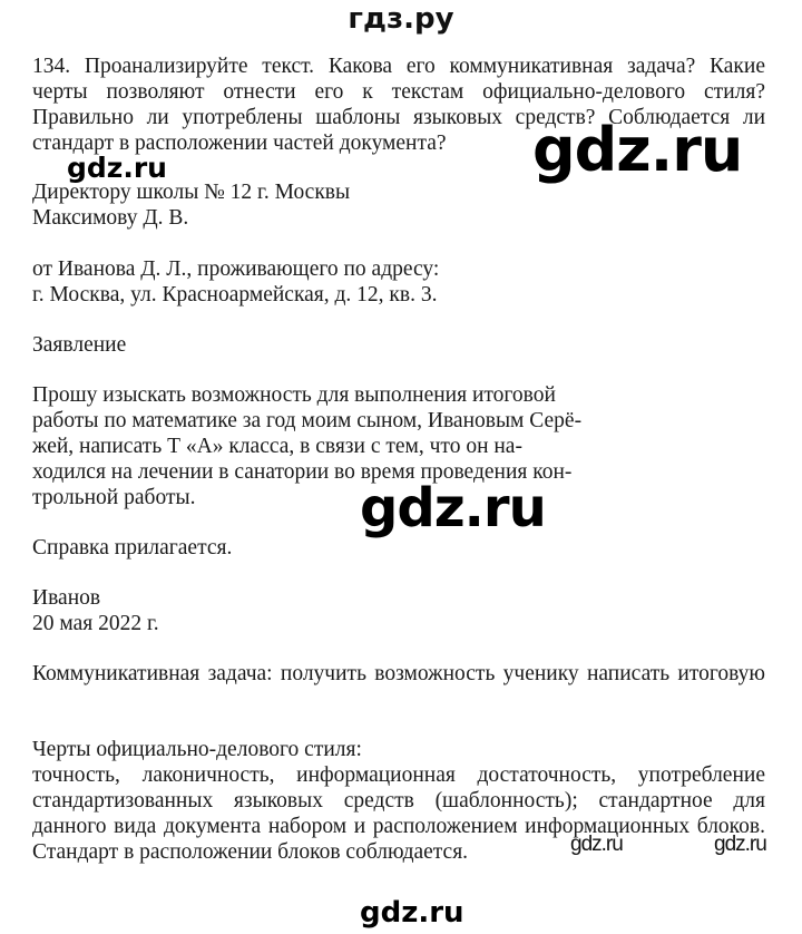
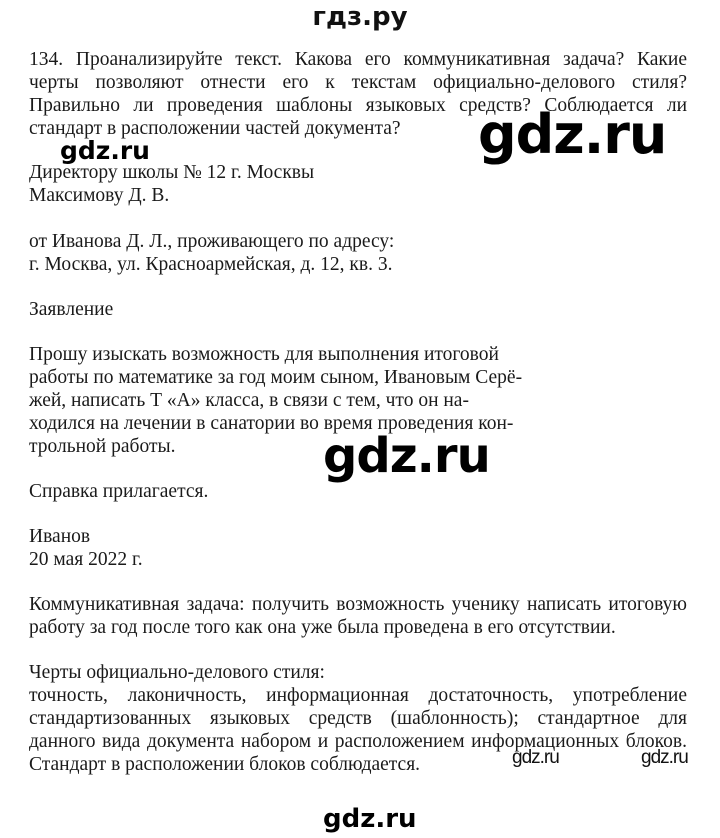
  гдз.ру
  134. Проанализируйте текст. Какова его коммуникативная задача? Какие
  черты позволяют отнести его к текстам официально-делового стиля?
- Правильно ли употреблены шаблоны языковых средств? Соблюдается ли
+ Правильно ли проведения шаблоны языковых средств? Соблюдается ли
  стандарт в расположении частей документа?
  Директору школы № 12 г. Москвы
  Максимову Д. В.
  от Иванова Д. Л., проживающего по адресу:
  г. Москва, ул. Красноармейская, д. 12, кв. 3.
  Заявление
  Прошу изыскать возможность для выполнения итоговой
  работы по математике за год моим сыном, Ивановым Серё-
  жей, написать Т «А» класса, в связи с тем, что он на-
  ходился на лечении в санатории во время проведения кон-
  трольной работы.
  Справка прилагается.
  Иванов
  20 мая 2022 г.
  Коммуникативная задача: получить возможность ученику написать итоговую
+ работу за год после того как она уже была проведена в его отсутствии.
  Черты официально-делового стиля:
  точность, лаконичность, информационная достаточность, употребление
  стандартизованных языковых средств (шаблонность); стандартное для
  данного вида документа набором и расположением информационных блоков.
  Стандарт в расположении блоков соблюдается.
  gdz.ru
  gdz.ru
  gdz.ru
  gdz.ru
  gdz.ru
  gdz.ru
